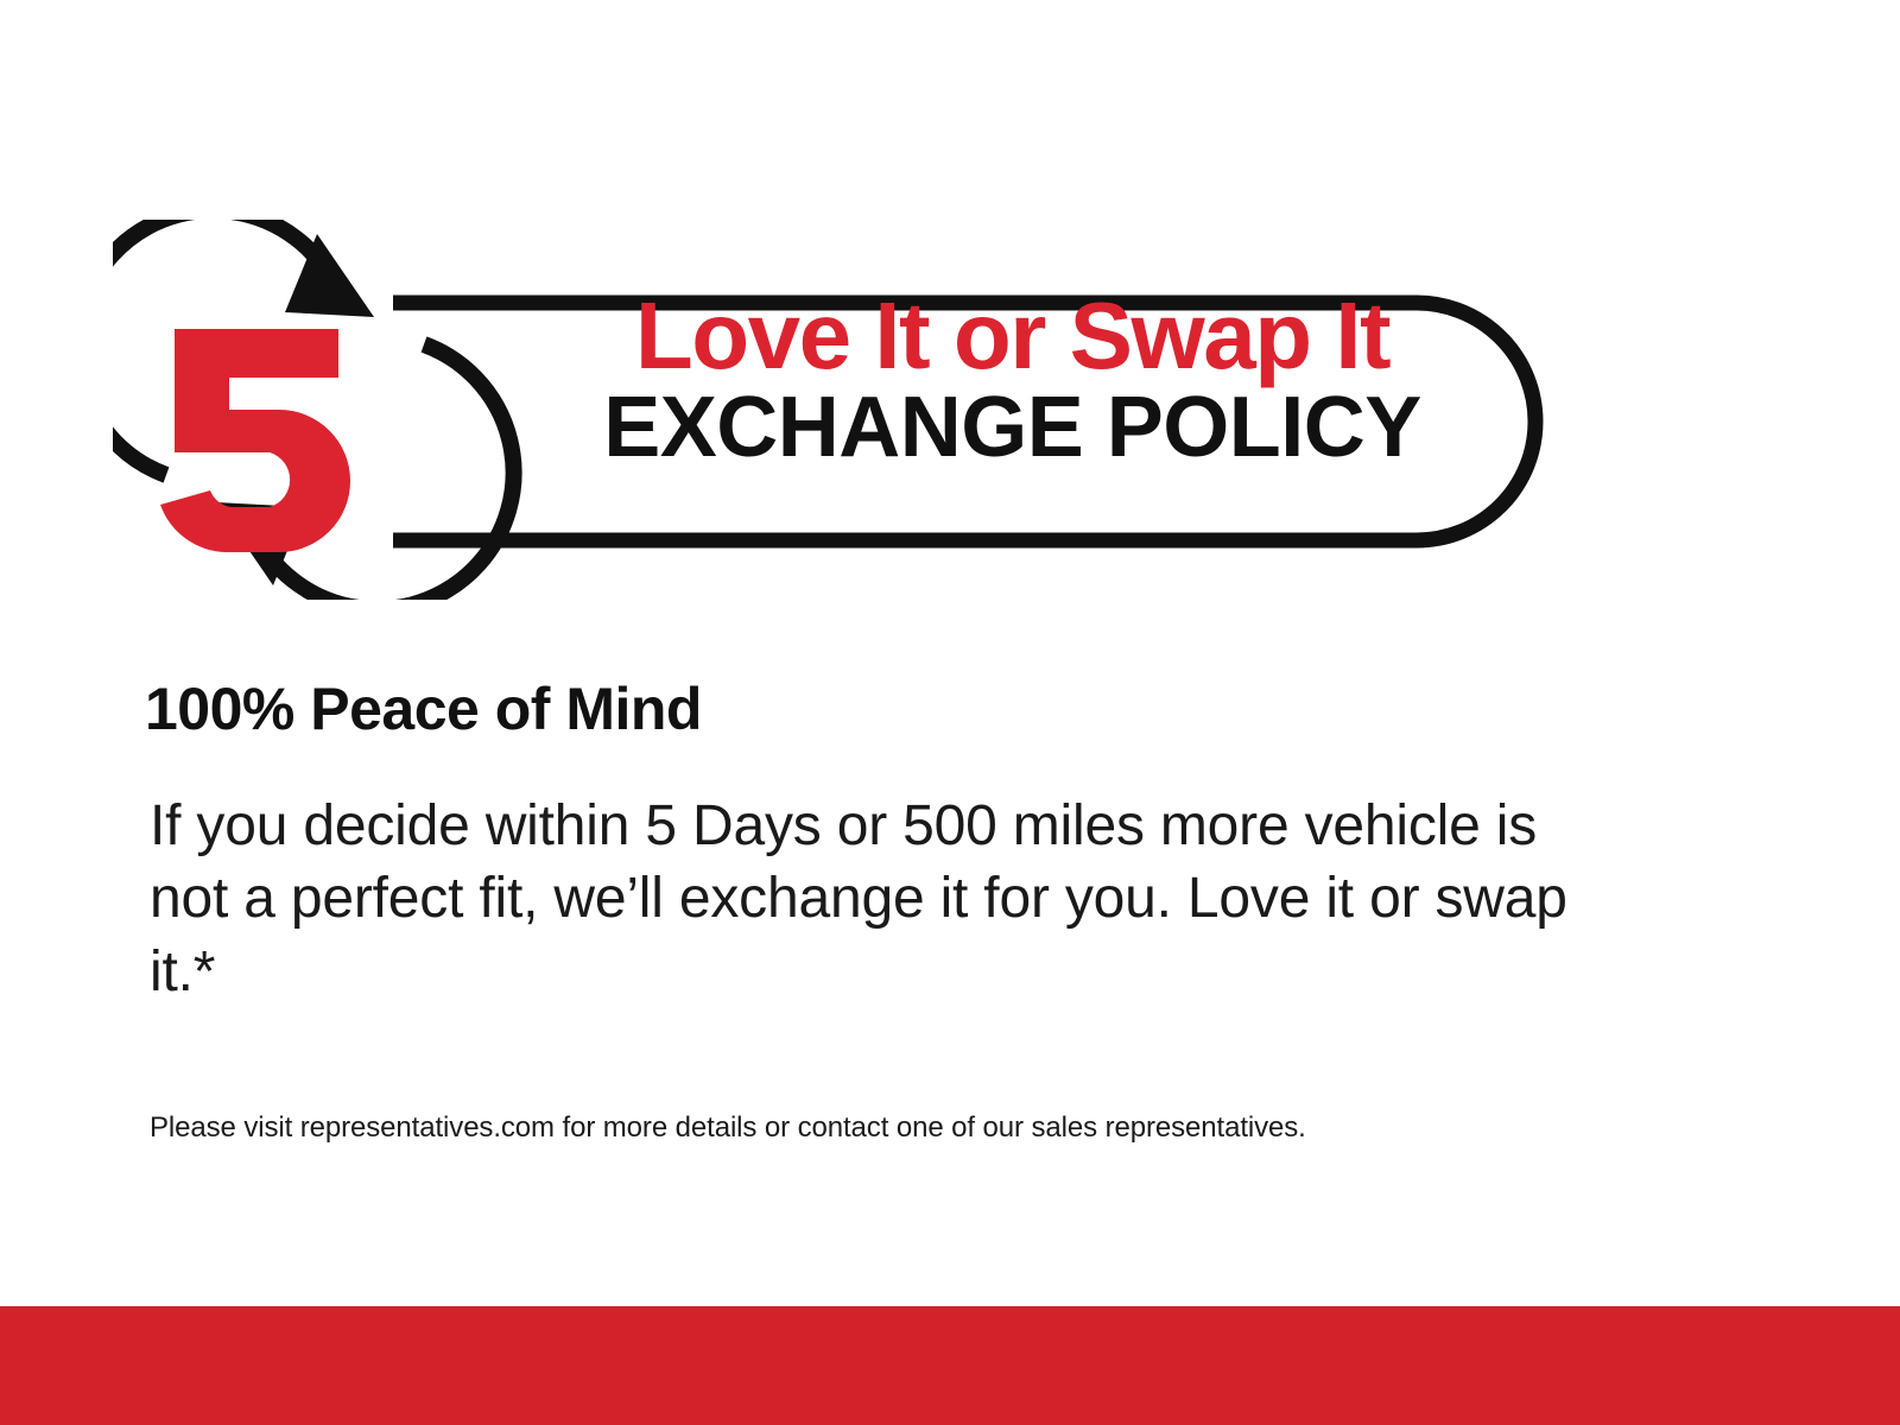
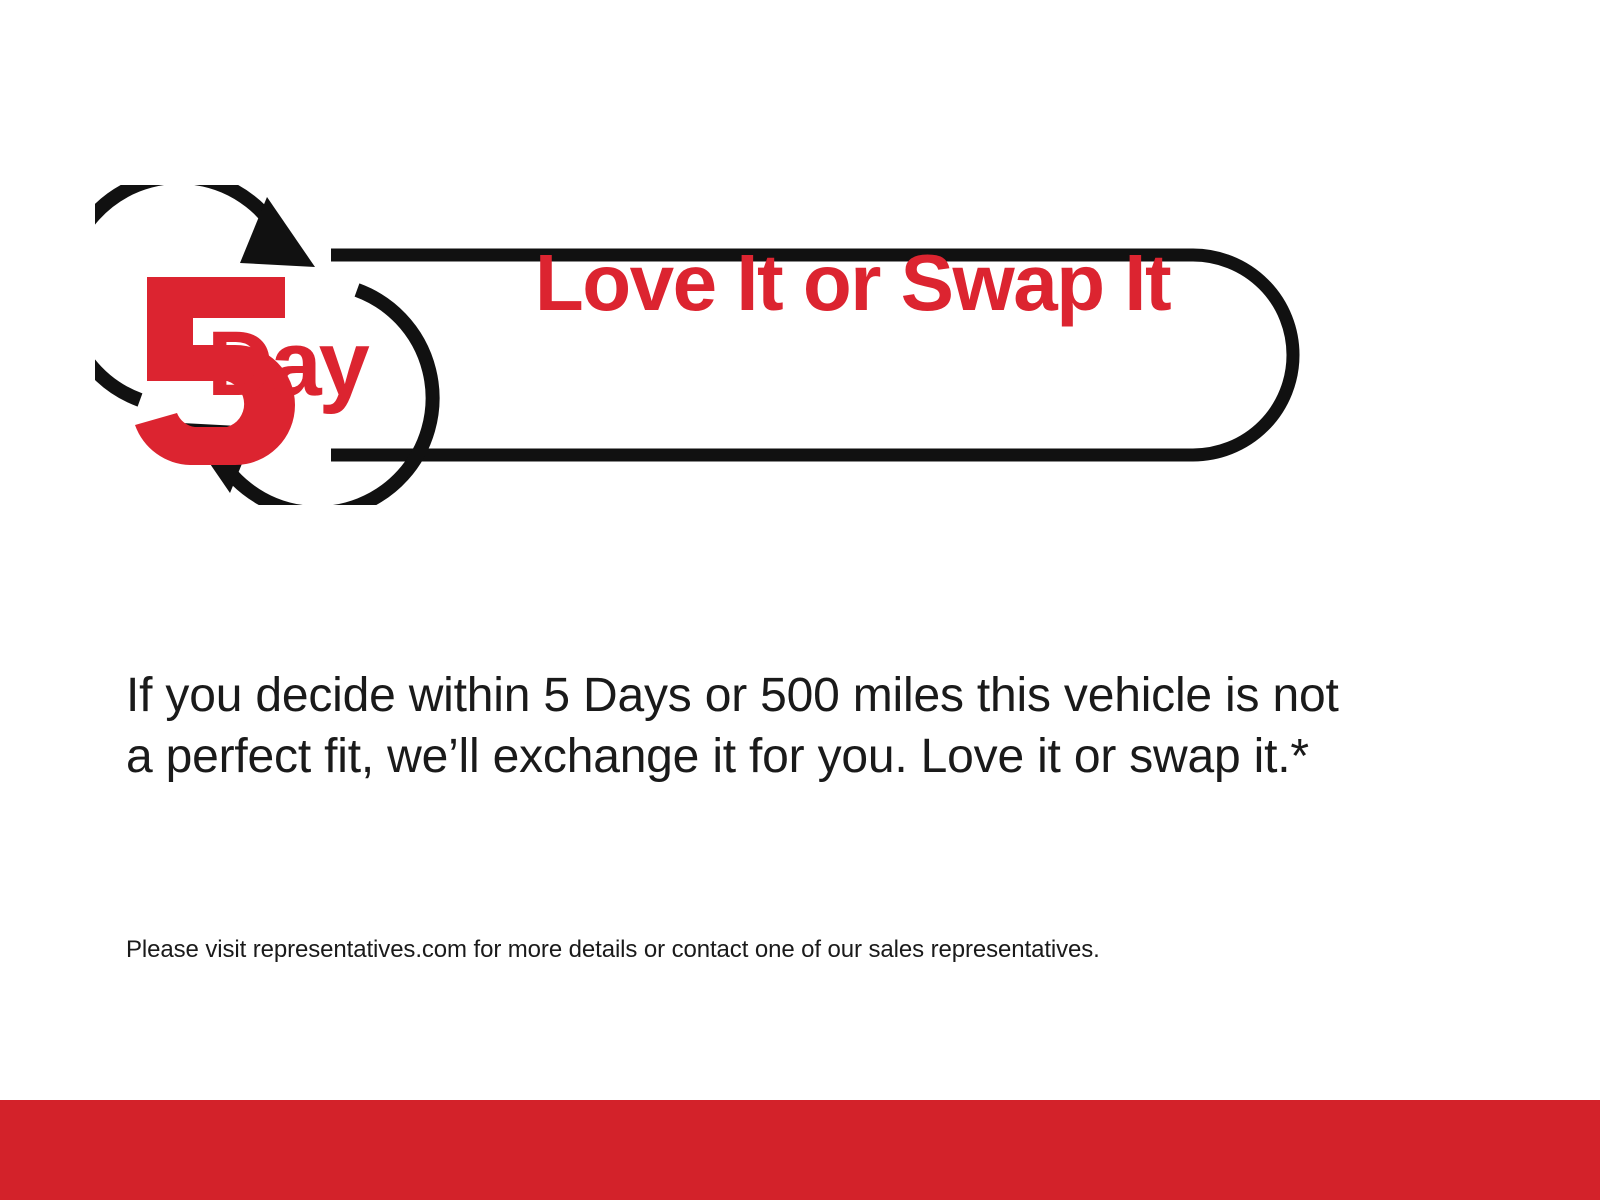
+ Day
  Love It or Swap It
- EXCHANGE POLICY
- 100% Peace of Mind
- If you decide within 5 Days or 500 miles more vehicle is not a perfect fit, we’ll exchange it for you. Love it or swap it.*
+ If you decide within 5 Days or 500 miles this vehicle is not a perfect fit, we’ll exchange it for you. Love it or swap it.*
  Please visit representatives.com for more details or contact one of our sales representatives.
